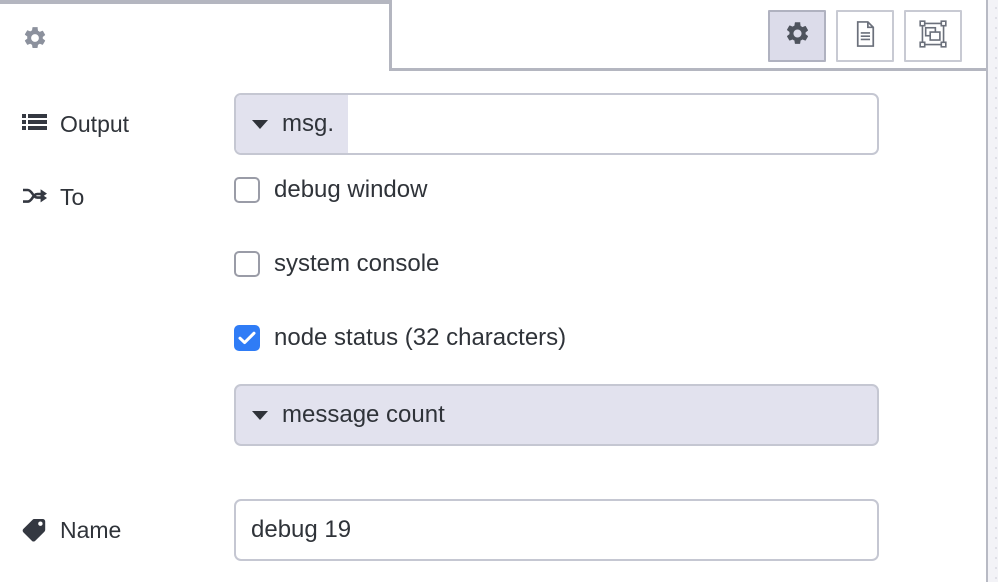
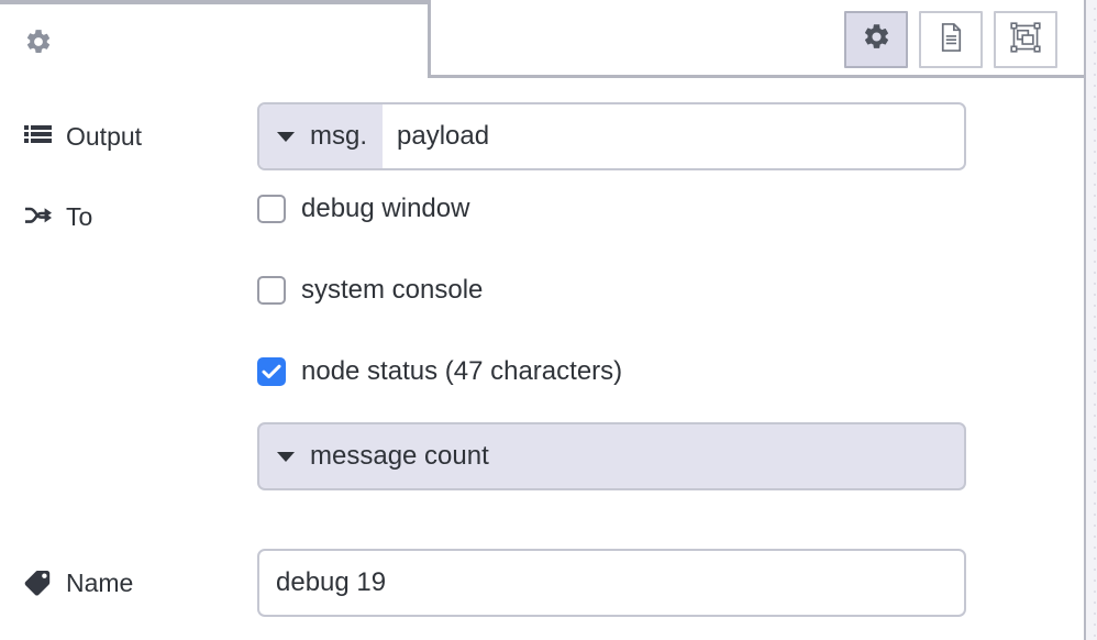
  Output
  msg.
+ payload
  To
  debug window
  system console
- node status (32 characters)
+ node status (47 characters)
  message count
  Name
  debug 19
